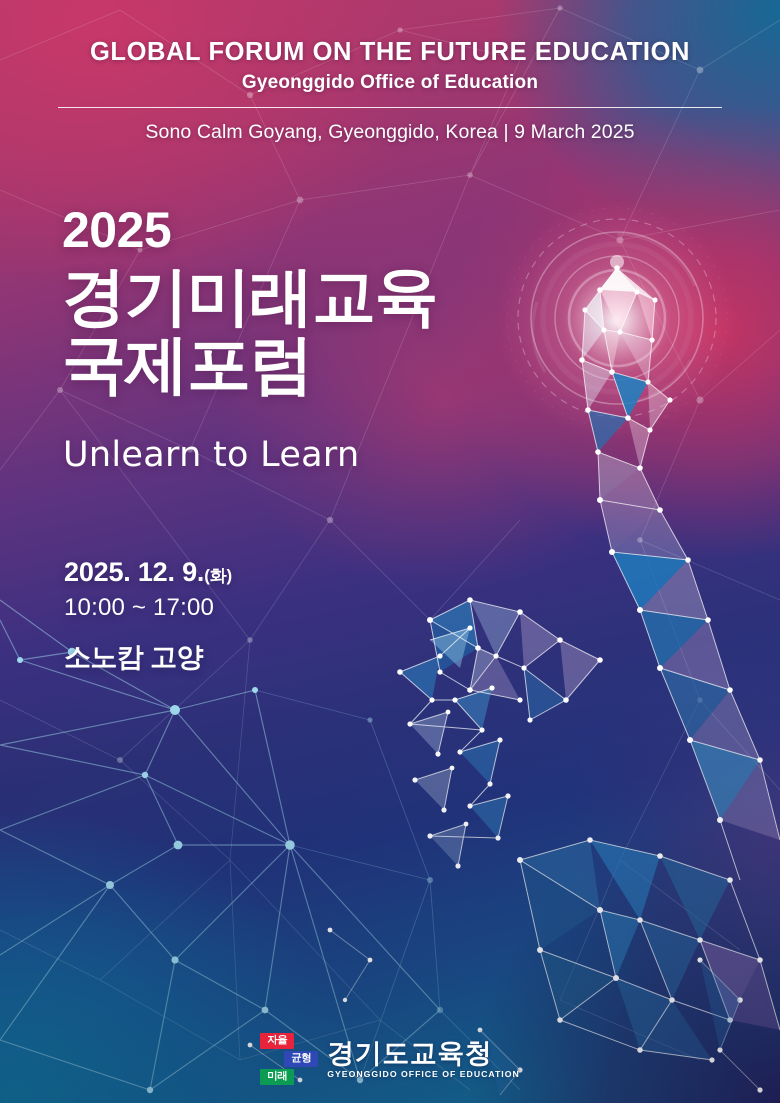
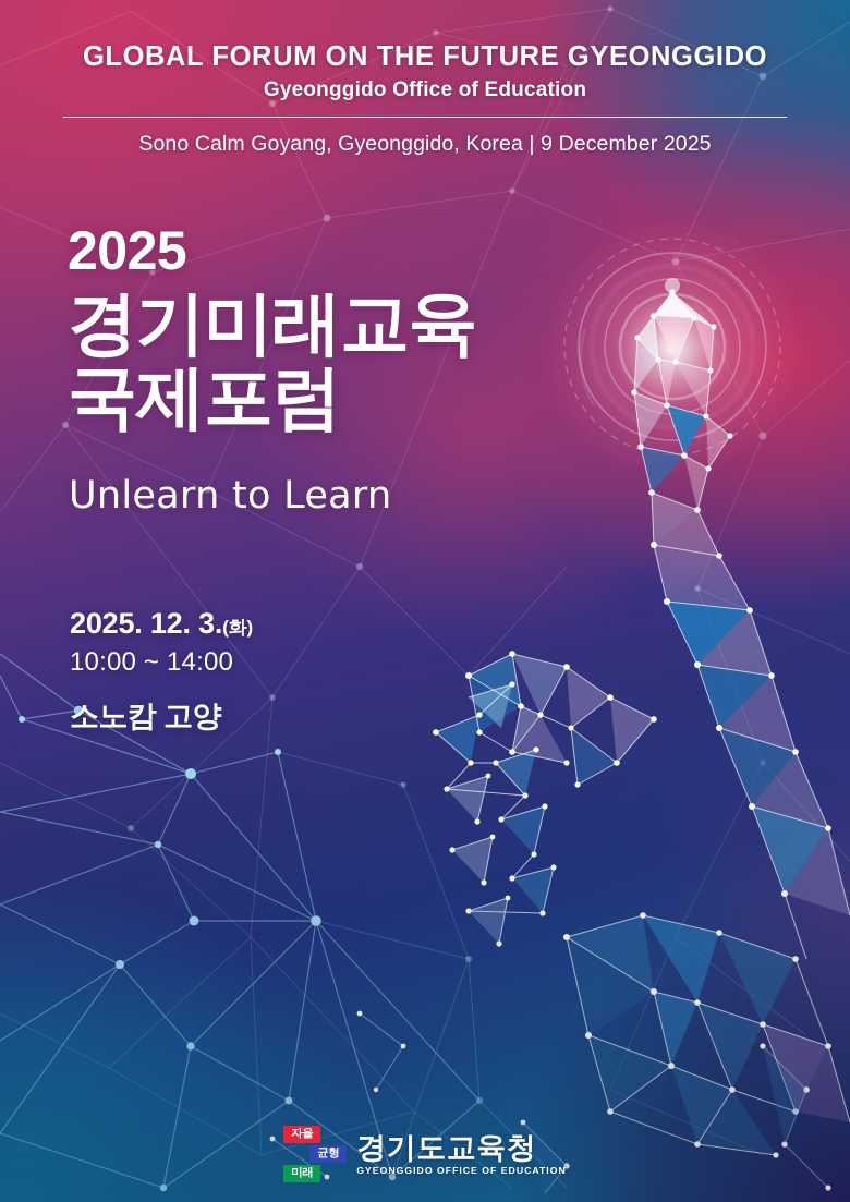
- GLOBAL FORUM ON THE FUTURE EDUCATION
+ GLOBAL FORUM ON THE FUTURE GYEONGGIDO
  Gyeonggido Office of Education
- Sono Calm Goyang, Gyeonggido, Korea | 9 March 2025
+ Sono Calm Goyang, Gyeonggido, Korea | 9 December 2025
  2025
  경기미래교육
  국제포럼
  Unlearn to Learn
- 2025. 12. 9.(화)
+ 2025. 12. 3.(화)
- 10:00 ~ 17:00
+ 10:00 ~ 14:00
  소노캄 고양
  자율
  균형
  미래
  경기도교육청
  GYEONGGIDO OFFICE OF EDUCATION
